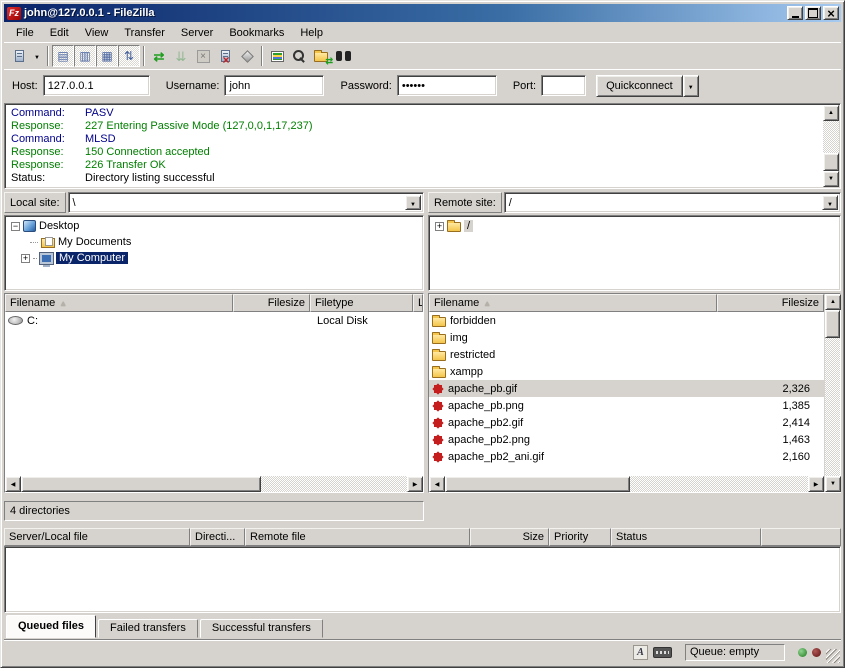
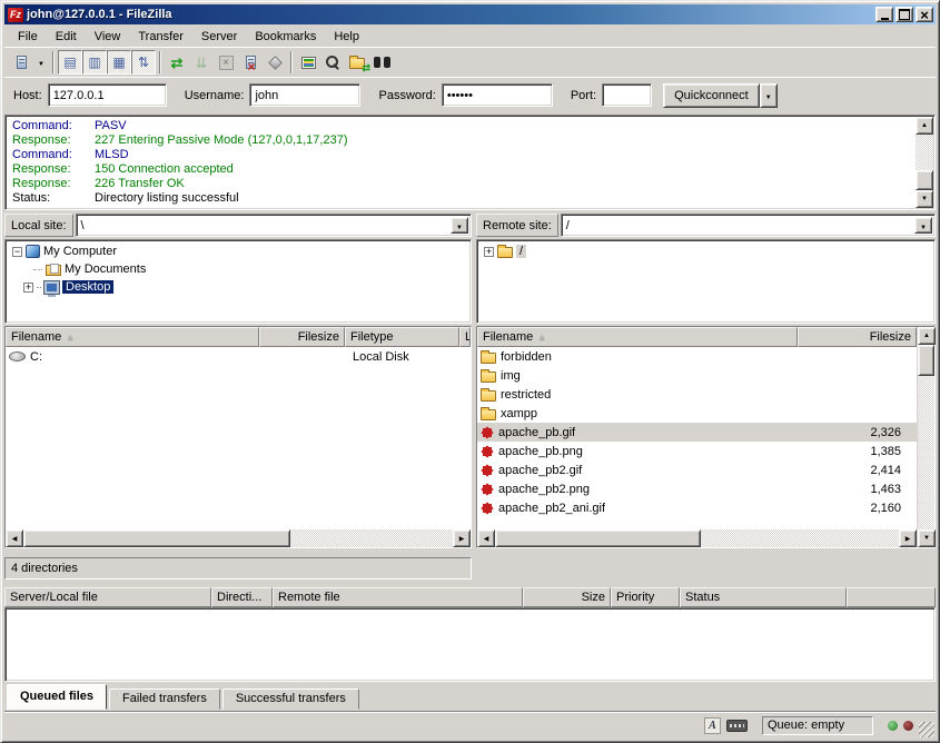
  Fz
  john@127.0.0.1 - FileZilla
  File
  Edit
  View
  Transfer
  Server
  Bookmarks
  Help
  ▤
  ▥
  ▦
  ⇅
  ⇄
  ⇊
  ×
  Host:
  127.0.0.1
  Username:
  john
  Password:
  ••••••
  Port:
  Quickconnect
  Command: PASV
  Response: 227 Entering Passive Mode (127,0,0,1,17,237)
  Command: MLSD
  Response: 150 Connection accepted
  Response: 226 Transfer OK
  Status: Directory listing successful
  Local site:
  \
  −
- Desktop
+ My Computer
  My Documents
  +
- My Computer
+ Desktop
  Filename
  Filesize
  Filetype
  L
  C:
  Local Disk
  4 directories
  Remote site:
  /
  +
  /
  Filename
  Filesize
  forbidden
  img
  restricted
  xampp
  apache_pb.gif
  2,326
  apache_pb.png
  1,385
  apache_pb2.gif
  2,414
  apache_pb2.png
  1,463
  apache_pb2_ani.gif
  2,160
  Server/Local file
  Directi...
  Remote file
  Size
  Priority
  Status
  Queued files
  Failed transfers
  Successful transfers
  A
  Queue: empty
